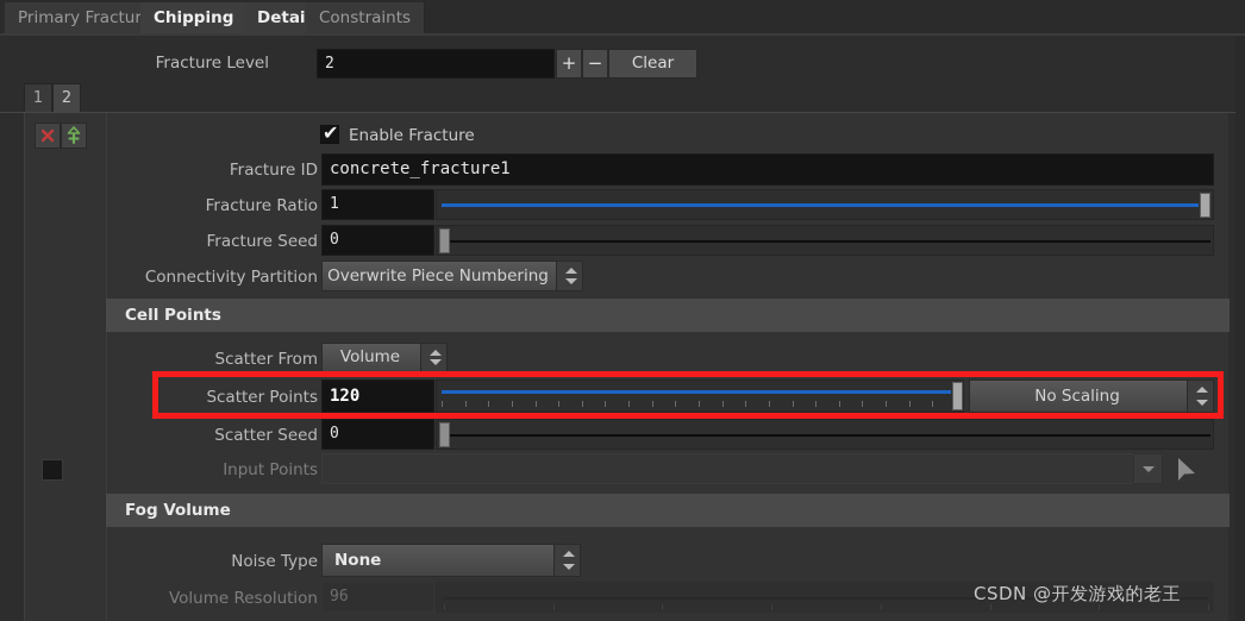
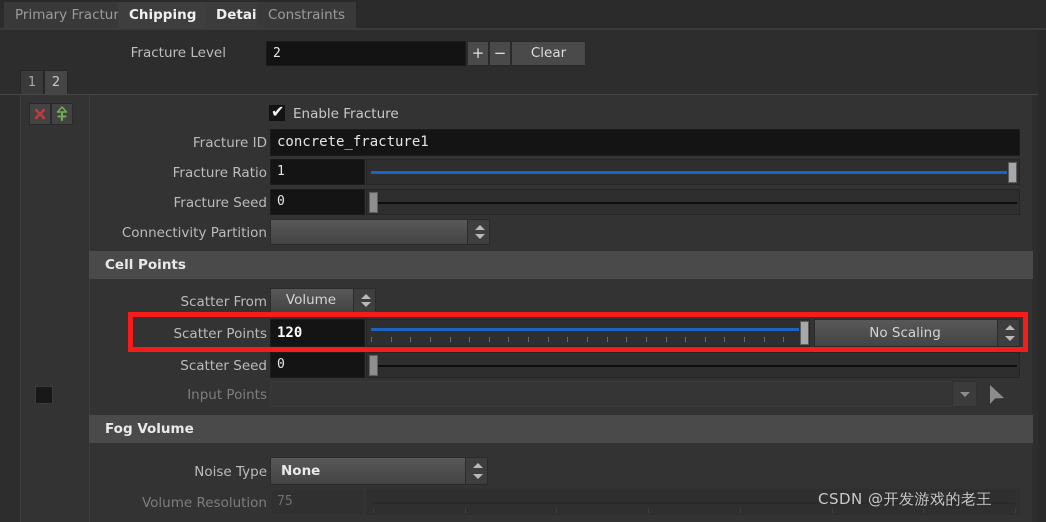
  Primary Fractur
  Chipping
  Detai
  Constraints
  Fracture Level
  2
  +
  −
  Clear
  1
  2
  ✔
  Enable Fracture
  Fracture ID
  concrete_fracture1
  Fracture Ratio
  1
  Fracture Seed
  0
  Connectivity Partition
- Overwrite Piece Numbering
  Cell Points
  Scatter From
  Volume
  Scatter Points
  120
  No Scaling
  Scatter Seed
  0
  Input Points
  Fog Volume
  Noise Type
  None
  Volume Resolution
- 96
+ 75
  CSDN @开发游戏的老王
